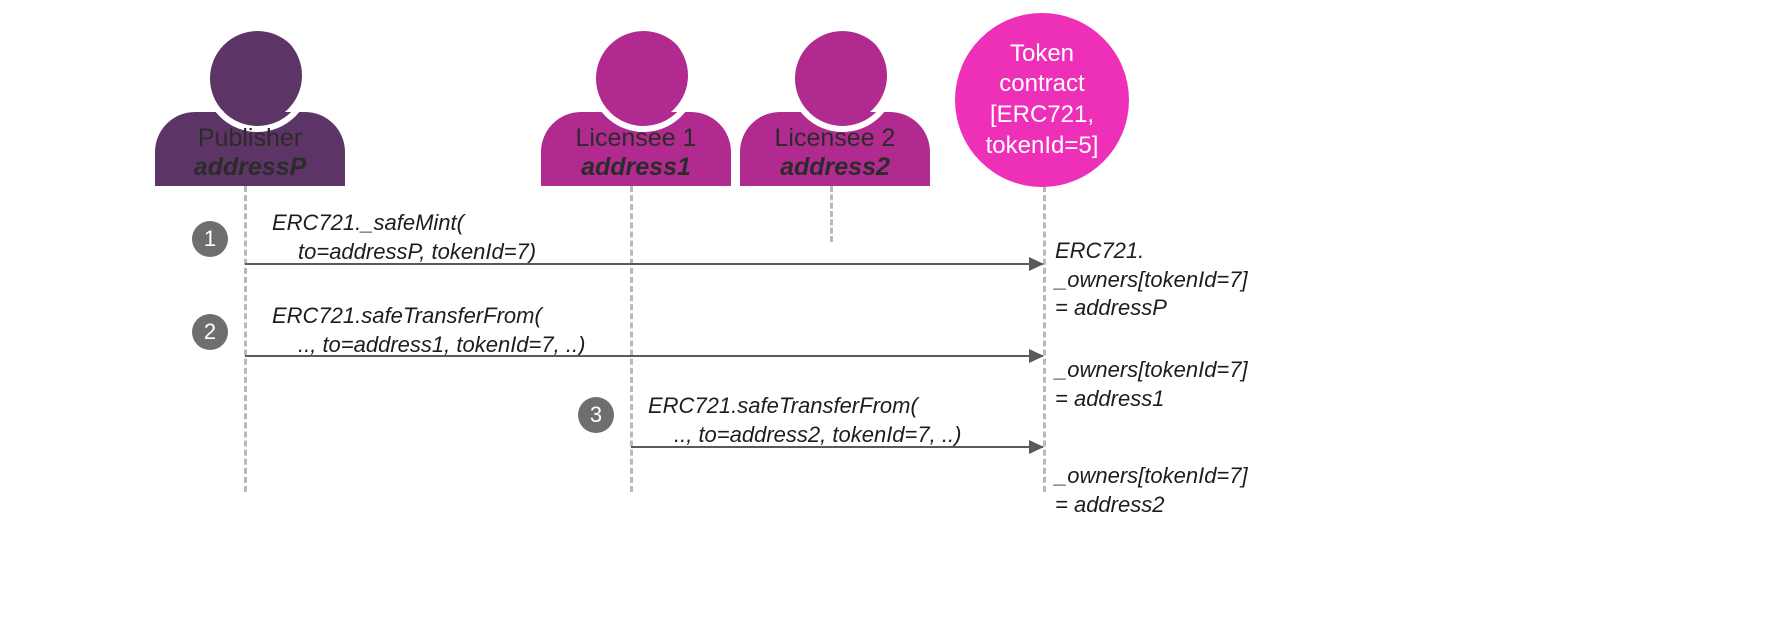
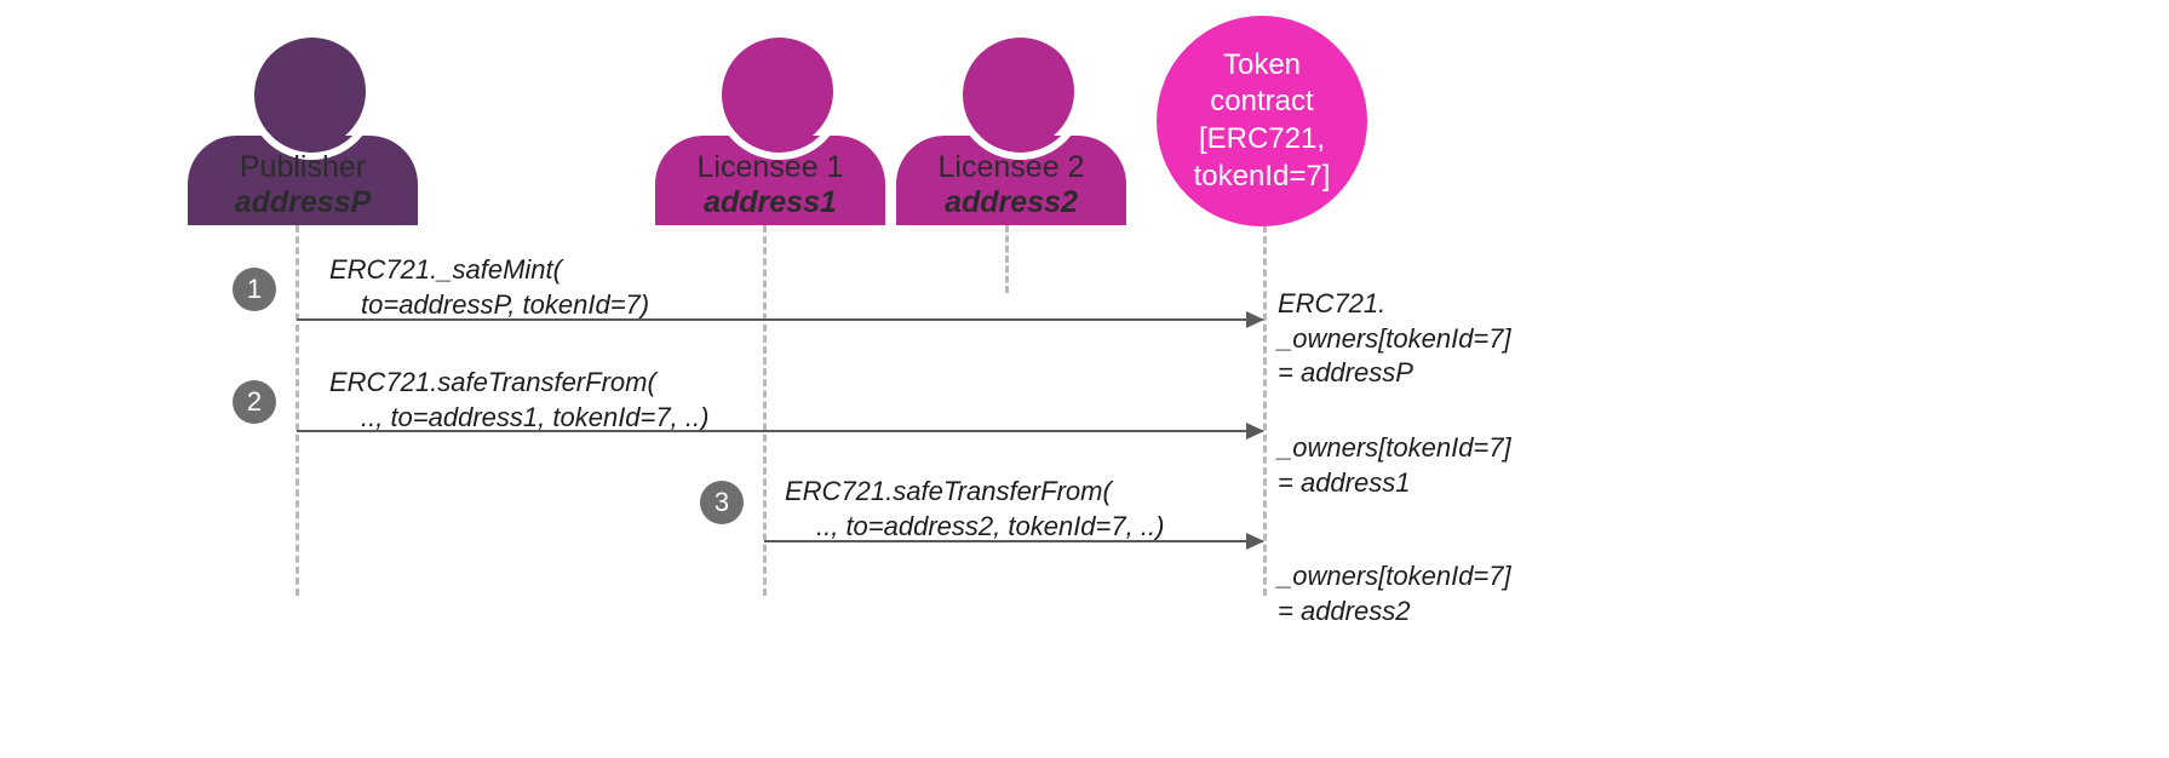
  Publisher
  addressP
  Licensee 1
  address1
  Licensee 2
  address2
  Token
  contract
  [ERC721,
- tokenId=5]
+ tokenId=7]
  1
  ERC721._safeMint(
  to=addressP, tokenId=7)
  ERC721.
  _owners[tokenId=7]
  = addressP
  2
  ERC721.safeTransferFrom(
  .., to=address1, tokenId=7, ..)
  _owners[tokenId=7]
  = address1
  3
  ERC721.safeTransferFrom(
  .., to=address2, tokenId=7, ..)
  _owners[tokenId=7]
  = address2
